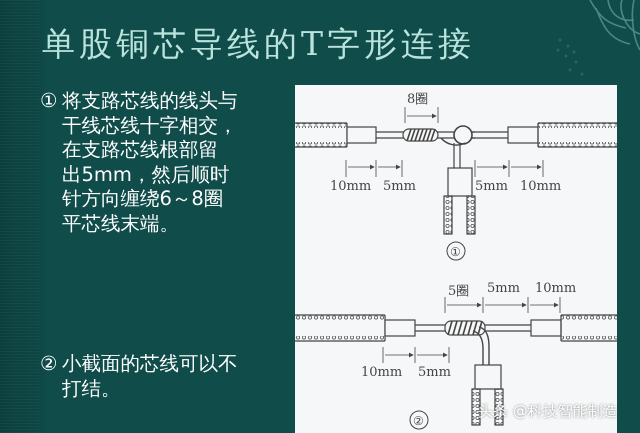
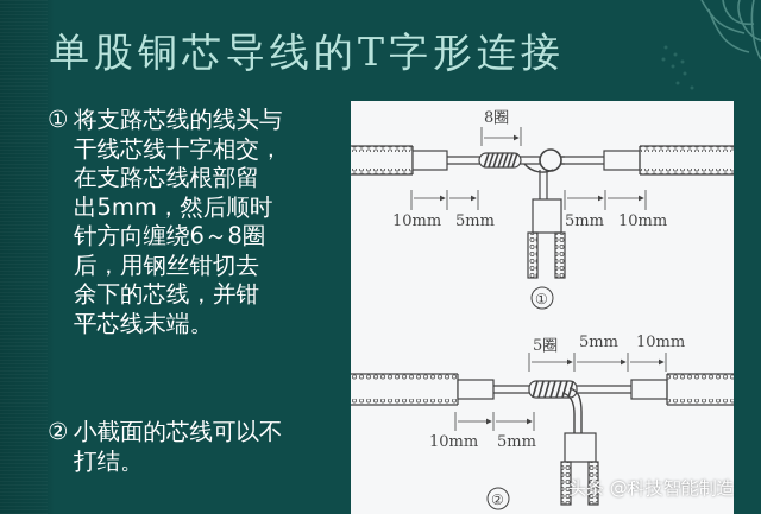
  单股铜芯导线的T字形连接
  ① 将支路芯线的线头与
  干线芯线十字相交，
  在支路芯线根部留
  出5mm，然后顺时
  针方向缠绕6～8圈
+ 后，用钢丝钳切去
+ 余下的芯线，并钳
  平芯线末端。
  ② 小截面的芯线可以不
  打结。
  8圈
  10mm
  5mm
  5mm
  10mm
  ①
  5圈
  5mm
  10mm
  10mm
  5mm
  ②
  头条 @科技智能制造
